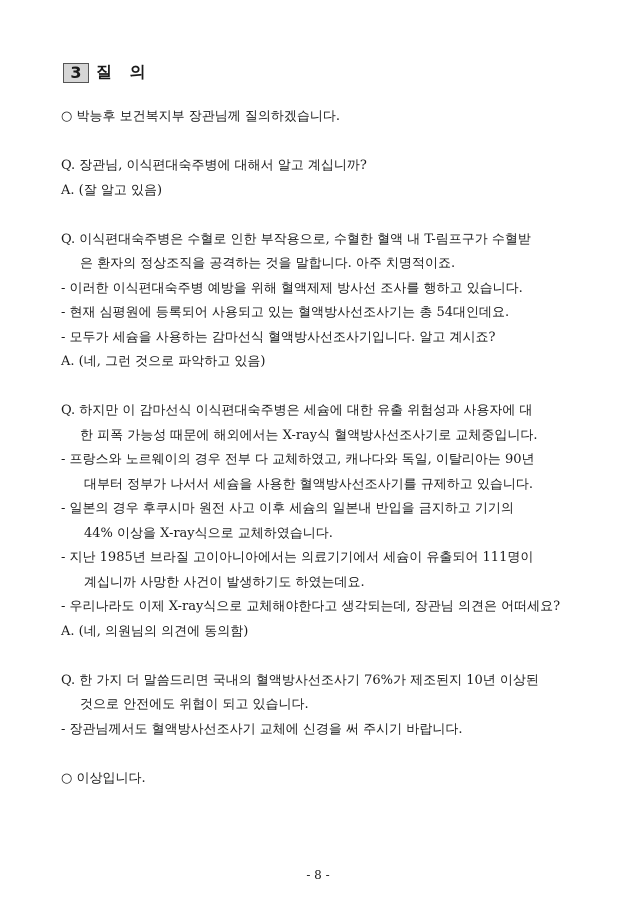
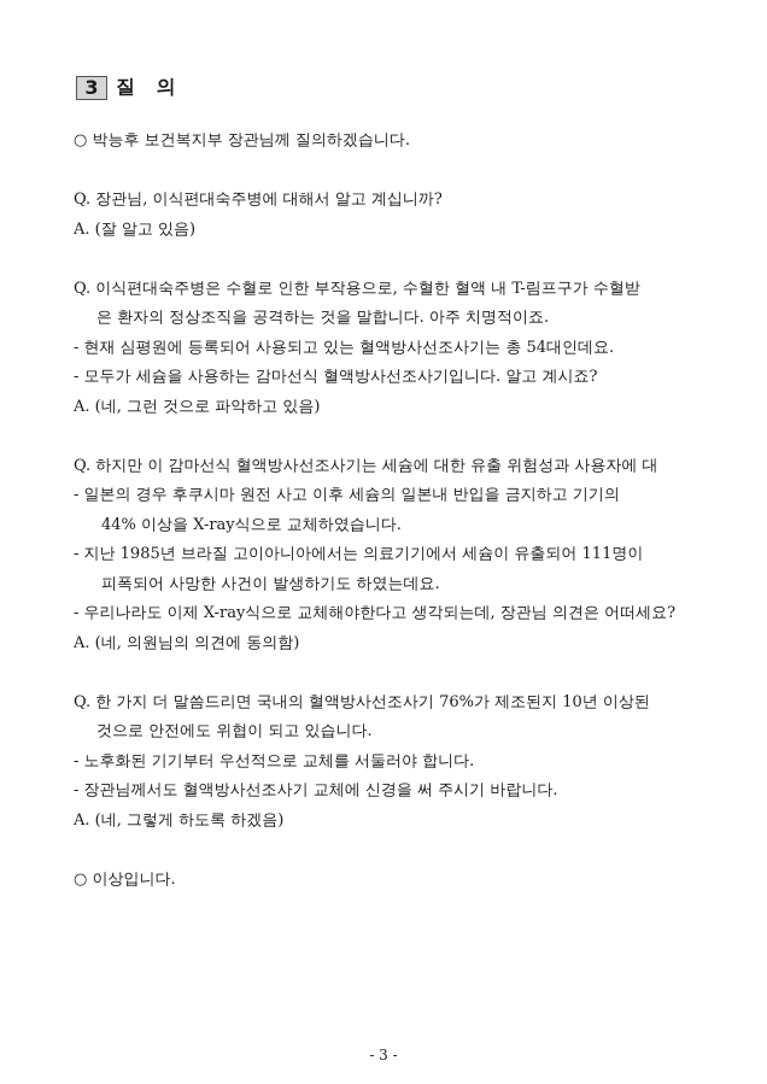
  3
  질 의
  ○ 박능후 보건복지부 장관님께 질의하겠습니다.
  Q. 장관님, 이식편대숙주병에 대해서 알고 계십니까?
  A. (잘 알고 있음)
  Q. 이식편대숙주병은 수혈로 인한 부작용으로, 수혈한 혈액 내 T-림프구가 수혈받
  은 환자의 정상조직을 공격하는 것을 말합니다. 아주 치명적이죠.
- - 이러한 이식편대숙주병 예방을 위해 혈액제제 방사선 조사를 행하고 있습니다.
  - 현재 심평원에 등록되어 사용되고 있는 혈액방사선조사기는 총 54대인데요.
  - 모두가 세슘을 사용하는 감마선식 혈액방사선조사기입니다. 알고 계시죠?
  A. (네, 그런 것으로 파악하고 있음)
- Q. 하지만 이 감마선식 이식편대숙주병은 세슘에 대한 유출 위험성과 사용자에 대
+ Q. 하지만 이 감마선식 혈액방사선조사기는 세슘에 대한 유출 위험성과 사용자에 대
- 한 피폭 가능성 때문에 해외에서는 X-ray식 혈액방사선조사기로 교체중입니다.
- - 프랑스와 노르웨이의 경우 전부 다 교체하였고, 캐나다와 독일, 이탈리아는 90년
- 대부터 정부가 나서서 세슘을 사용한 혈액방사선조사기를 규제하고 있습니다.
  - 일본의 경우 후쿠시마 원전 사고 이후 세슘의 일본내 반입을 금지하고 기기의
  44% 이상을 X-ray식으로 교체하였습니다.
  - 지난 1985년 브라질 고이아니아에서는 의료기기에서 세슘이 유출되어 111명이
- 계십니까 사망한 사건이 발생하기도 하였는데요.
+ 피폭되어 사망한 사건이 발생하기도 하였는데요.
  - 우리나라도 이제 X-ray식으로 교체해야한다고 생각되는데, 장관님 의견은 어떠세요?
  A. (네, 의원님의 의견에 동의함)
  Q. 한 가지 더 말씀드리면 국내의 혈액방사선조사기 76%가 제조된지 10년 이상된
  것으로 안전에도 위협이 되고 있습니다.
+ - 노후화된 기기부터 우선적으로 교체를 서둘러야 합니다.
  - 장관님께서도 혈액방사선조사기 교체에 신경을 써 주시기 바랍니다.
+ A. (네, 그렇게 하도록 하겠음)
  ○ 이상입니다.
- - 8 -
+ - 3 -
